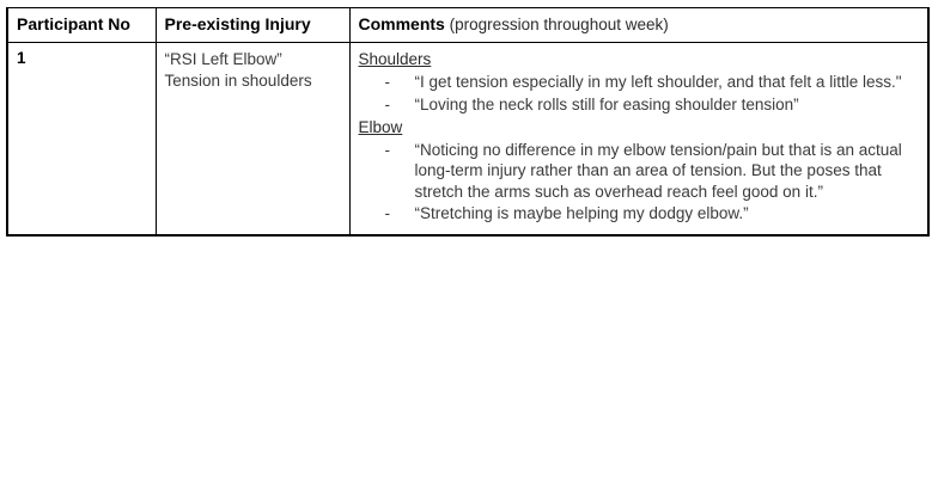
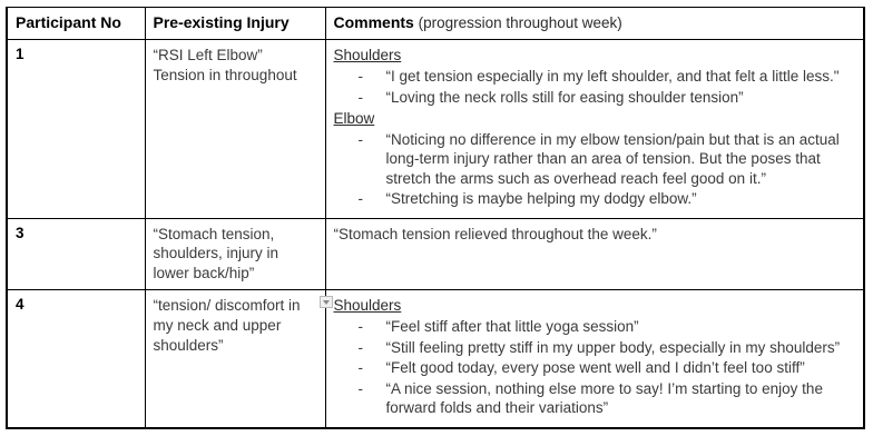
  Participant No	Pre-existing Injury	Comments (progression throughout week)
- 1	“RSI Left Elbow” Tension in shoulders	Shoulders- “I get tension especially in my left shoulder, and that felt a little less."- “Loving the neck rolls still for easing shoulder tension”Elbow- “Noticing no difference in my elbow tension/pain but that is an actual long-term injury rather than an area of tension. But the poses that stretch the arms such as overhead reach feel good on it.”- “Stretching is maybe helping my dodgy elbow.”
+ 1	“RSI Left Elbow” Tension in throughout	Shoulders- “I get tension especially in my left shoulder, and that felt a little less."- “Loving the neck rolls still for easing shoulder tension”Elbow- “Noticing no difference in my elbow tension/pain but that is an actual long-term injury rather than an area of tension. But the poses that stretch the arms such as overhead reach feel good on it.”- “Stretching is maybe helping my dodgy elbow.”
+ 3	“Stomach tension, shoulders, injury in lower back/hip”	“Stomach tension relieved throughout the week.”
+ 4	“tension/ discomfort in my neck and upper shoulders”	Shoulders- “Feel stiff after that little yoga session”- “Still feeling pretty stiff in my upper body, especially in my shoulders”- “Felt good today, every pose went well and I didn’t feel too stiff”- “A nice session, nothing else more to say! I’m starting to enjoy the forward folds and their variations”
